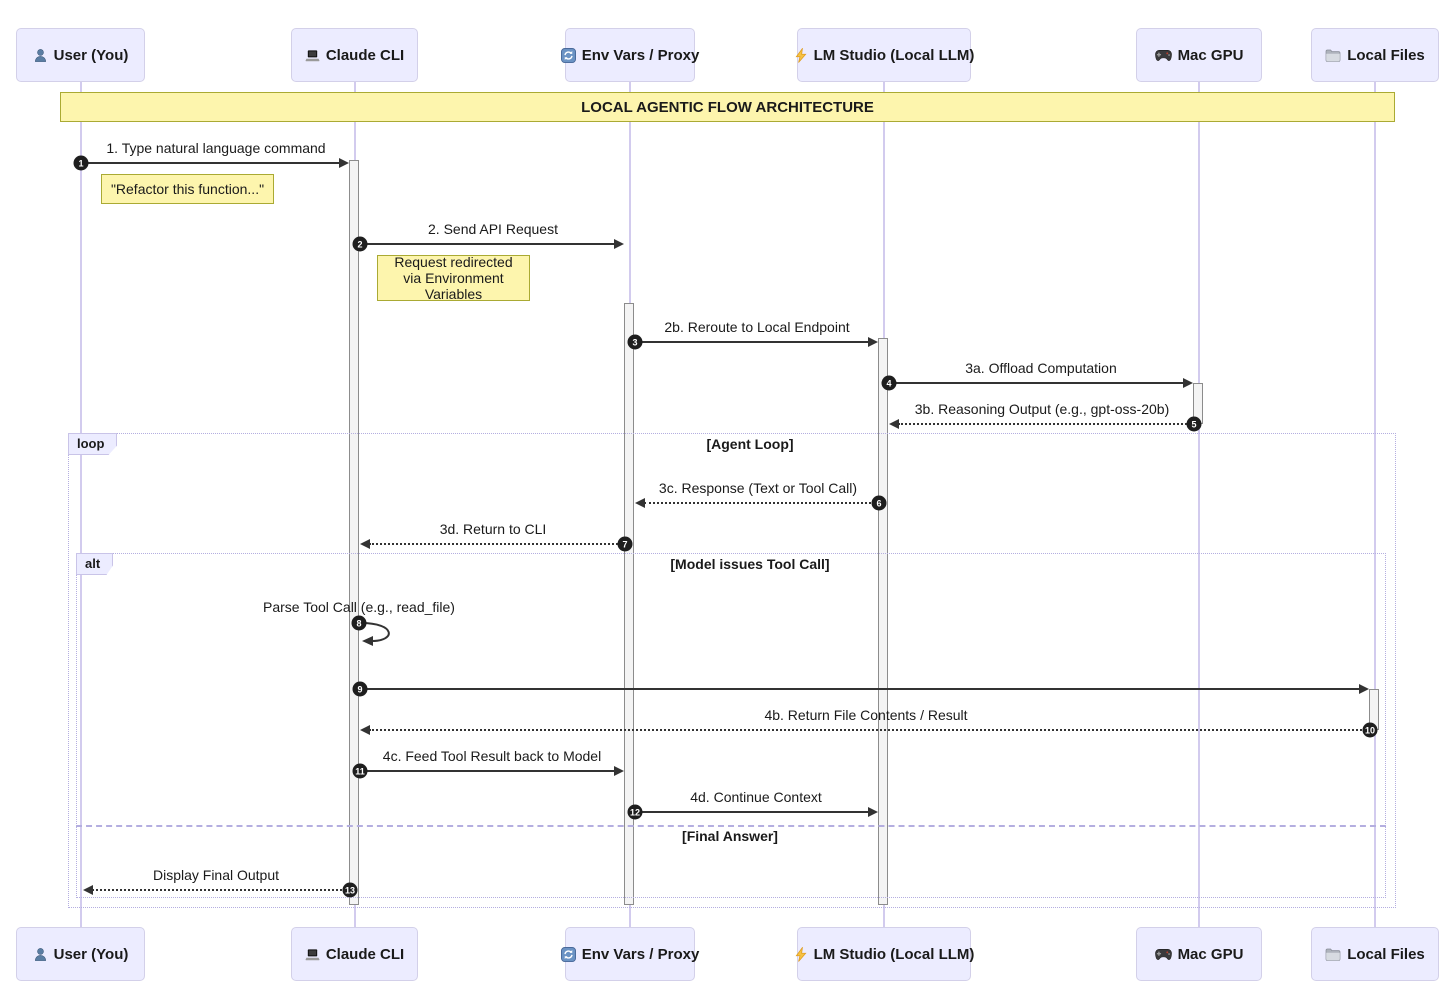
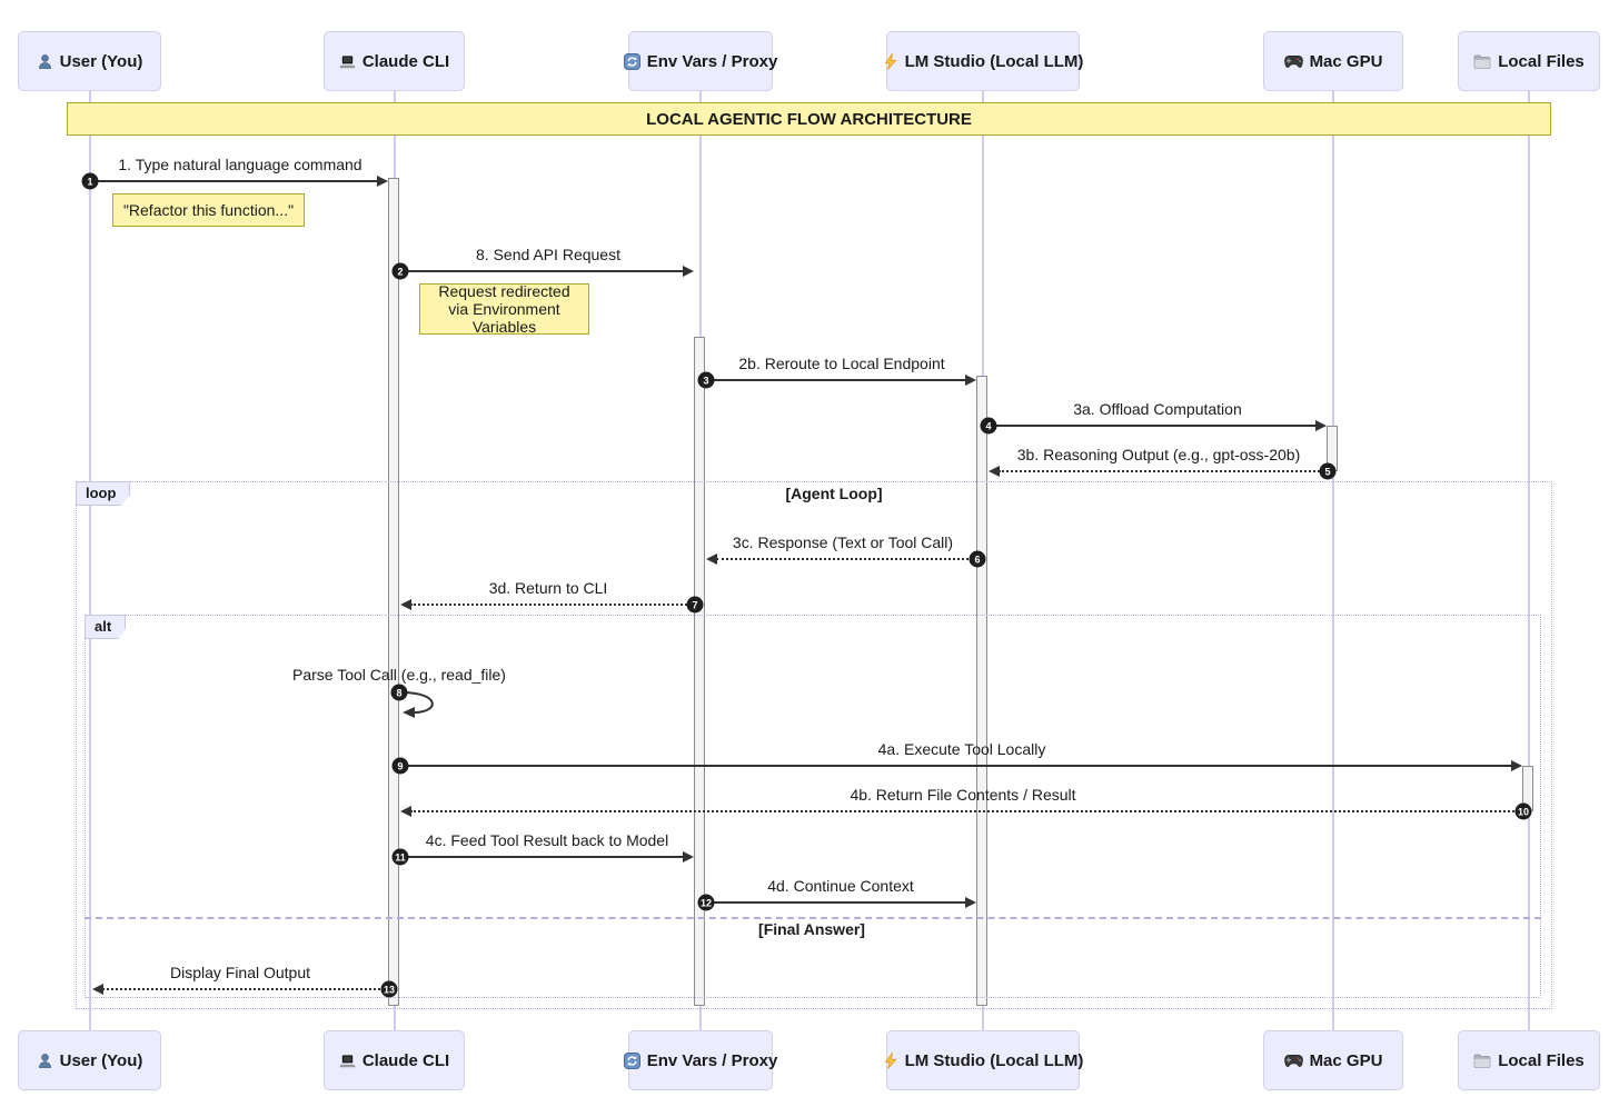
  loop
  [Agent Loop]
  alt
- [Model issues Tool Call]
  [Final Answer]
  LOCAL AGENTIC FLOW ARCHITECTURE
  1. Type natural language command
  1
  "Refactor this function..."
- 2. Send API Request
+ 8. Send API Request
  2
  Request redirected via Environment Variables
  2b. Reroute to Local Endpoint
  3
  3a. Offload Computation
  4
  3b. Reasoning Output (e.g., gpt-oss-20b)
  5
  3c. Response (Text or Tool Call)
  6
  3d. Return to CLI
  7
  Parse Tool Call (e.g., read_file)
  8
+ 4a. Execute Tool Locally
  9
  4b. Return File Contents / Result
  10
  4c. Feed Tool Result back to Model
  11
  4d. Continue Context
  12
  Display Final Output
  13
  User (You)
  Claude CLI
  Env Vars / Proxy
  LM Studio (Local LLM)
  Mac GPU
  Local Files
  User (You)
  Claude CLI
  Env Vars / Proxy
  LM Studio (Local LLM)
  Mac GPU
  Local Files
